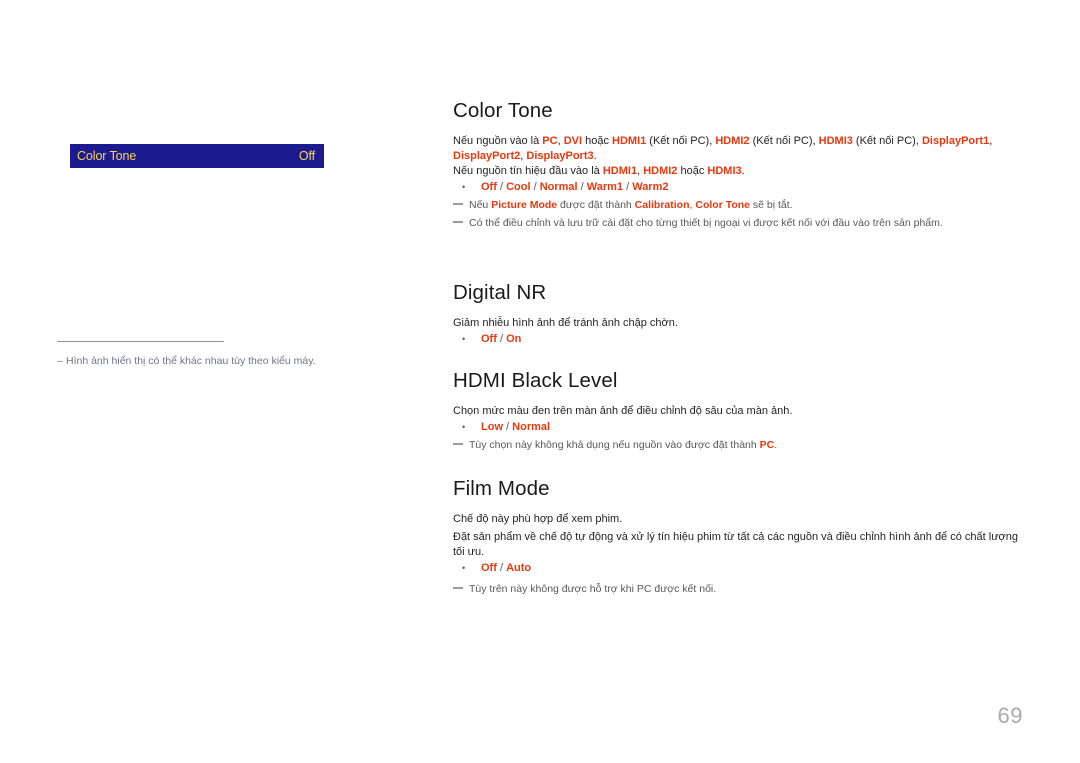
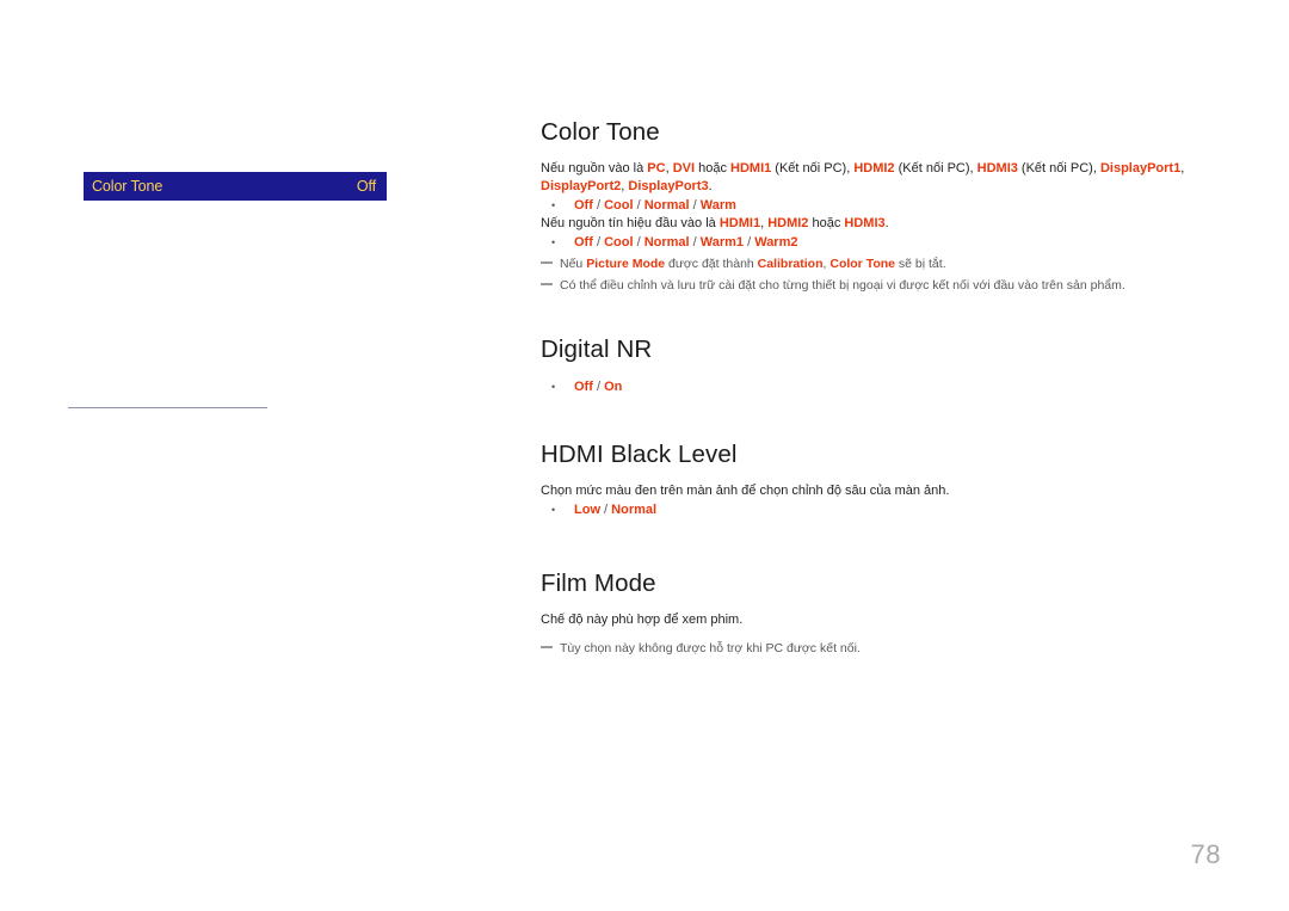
  Color Tone
  Off
- – Hình ảnh hiển thị có thể khác nhau tùy theo kiểu máy.
  Color Tone
  Nếu nguồn vào là PC, DVI hoặc HDMI1 (Kết nối PC), HDMI2 (Kết nối PC), HDMI3 (Kết nối PC), DisplayPort1, DisplayPort2, DisplayPort3.
+ Off / Cool / Normal / Warm
  Nếu nguồn tín hiệu đầu vào là HDMI1, HDMI2 hoặc HDMI3.
  Off / Cool / Normal / Warm1 / Warm2
  Nếu Picture Mode được đặt thành Calibration, Color Tone sẽ bị tắt.
  Có thể điều chỉnh và lưu trữ cài đặt cho từng thiết bị ngoại vi được kết nối với đầu vào trên sản phẩm.
  Digital NR
- Giảm nhiễu hình ảnh để tránh ảnh chập chờn.
  Off / On
  HDMI Black Level
- Chọn mức màu đen trên màn ảnh để điều chỉnh độ sâu của màn ảnh.
+ Chọn mức màu đen trên màn ảnh để chọn chỉnh độ sâu của màn ảnh.
  Low / Normal
- Tùy chọn này không khả dụng nếu nguồn vào được đặt thành PC.
  Film Mode
  Chế độ này phù hợp để xem phim.
- Đặt sản phẩm về chế độ tự động và xử lý tín hiệu phim từ tất cả các nguồn và điều chỉnh hình ảnh để có chất lượng tối ưu.
- Off / Auto
- Tùy trên này không được hỗ trợ khi PC được kết nối.
+ Tùy chọn này không được hỗ trợ khi PC được kết nối.
- 69
+ 78
